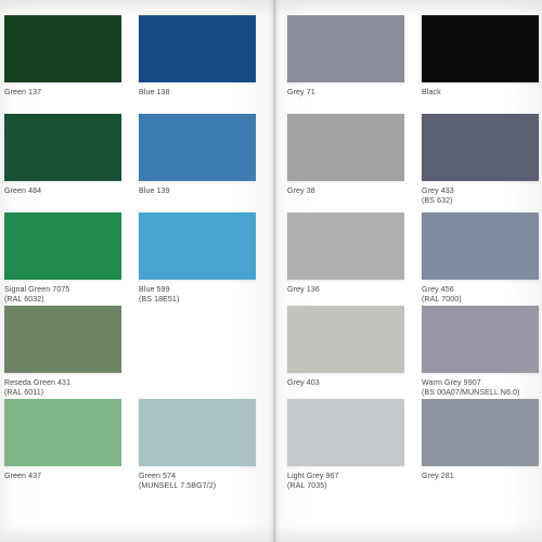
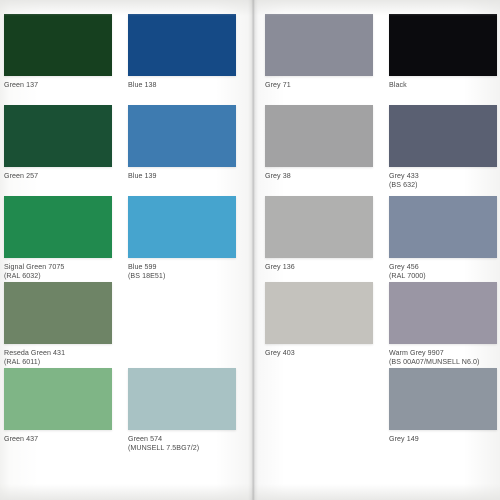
  Green 137
  Blue 138
  Grey 71
  Black
- Green 484
+ Green 257
  Blue 139
  Grey 38
  Grey 433
  (BS 632)
  Signal Green 7075
  (RAL 6032)
  Blue 599
  (BS 18E51)
  Grey 136
  Grey 456
  (RAL 7000)
  Reseda Green 431
  (RAL 6011)
  Grey 403
  Warm Grey 9907
  (BS 00A07/MUNSELL N6.0)
  Green 437
  Green 574
  (MUNSELL 7.5BG7/2)
- Light Grey 967
- (RAL 7035)
- Grey 281
+ Grey 149
